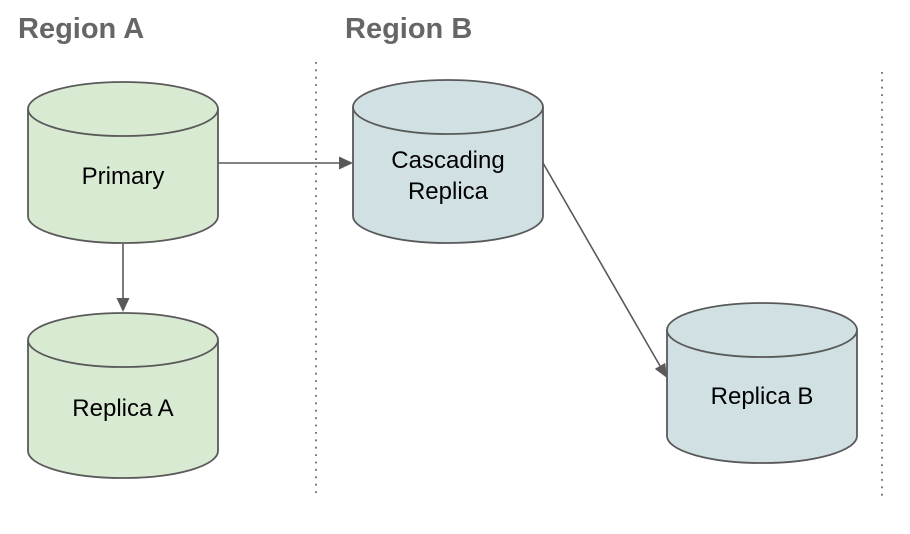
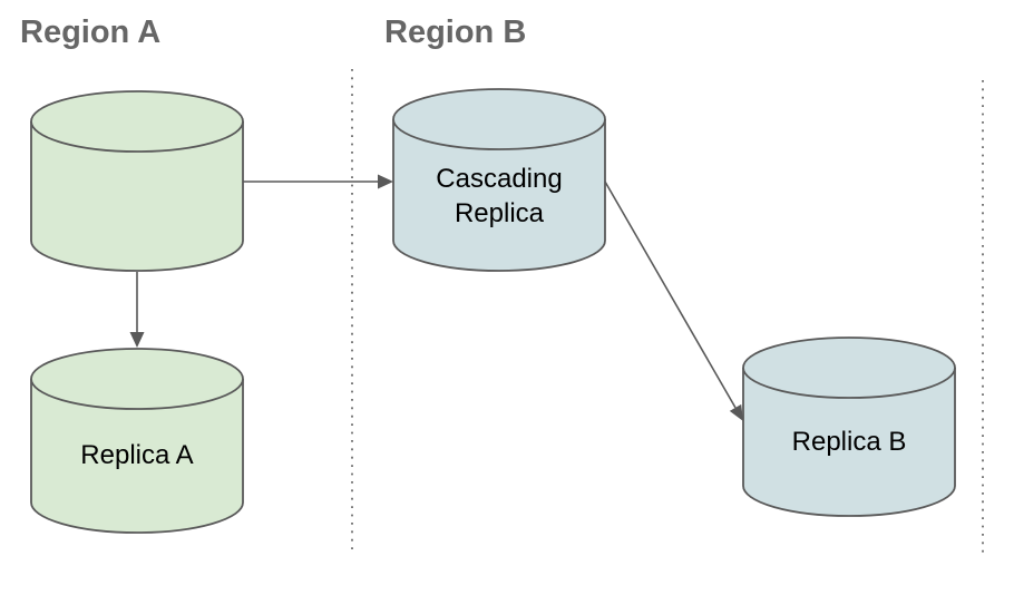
  Region A
  Region B
- Primary
  Replica A
  Cascading Replica
  Replica B
